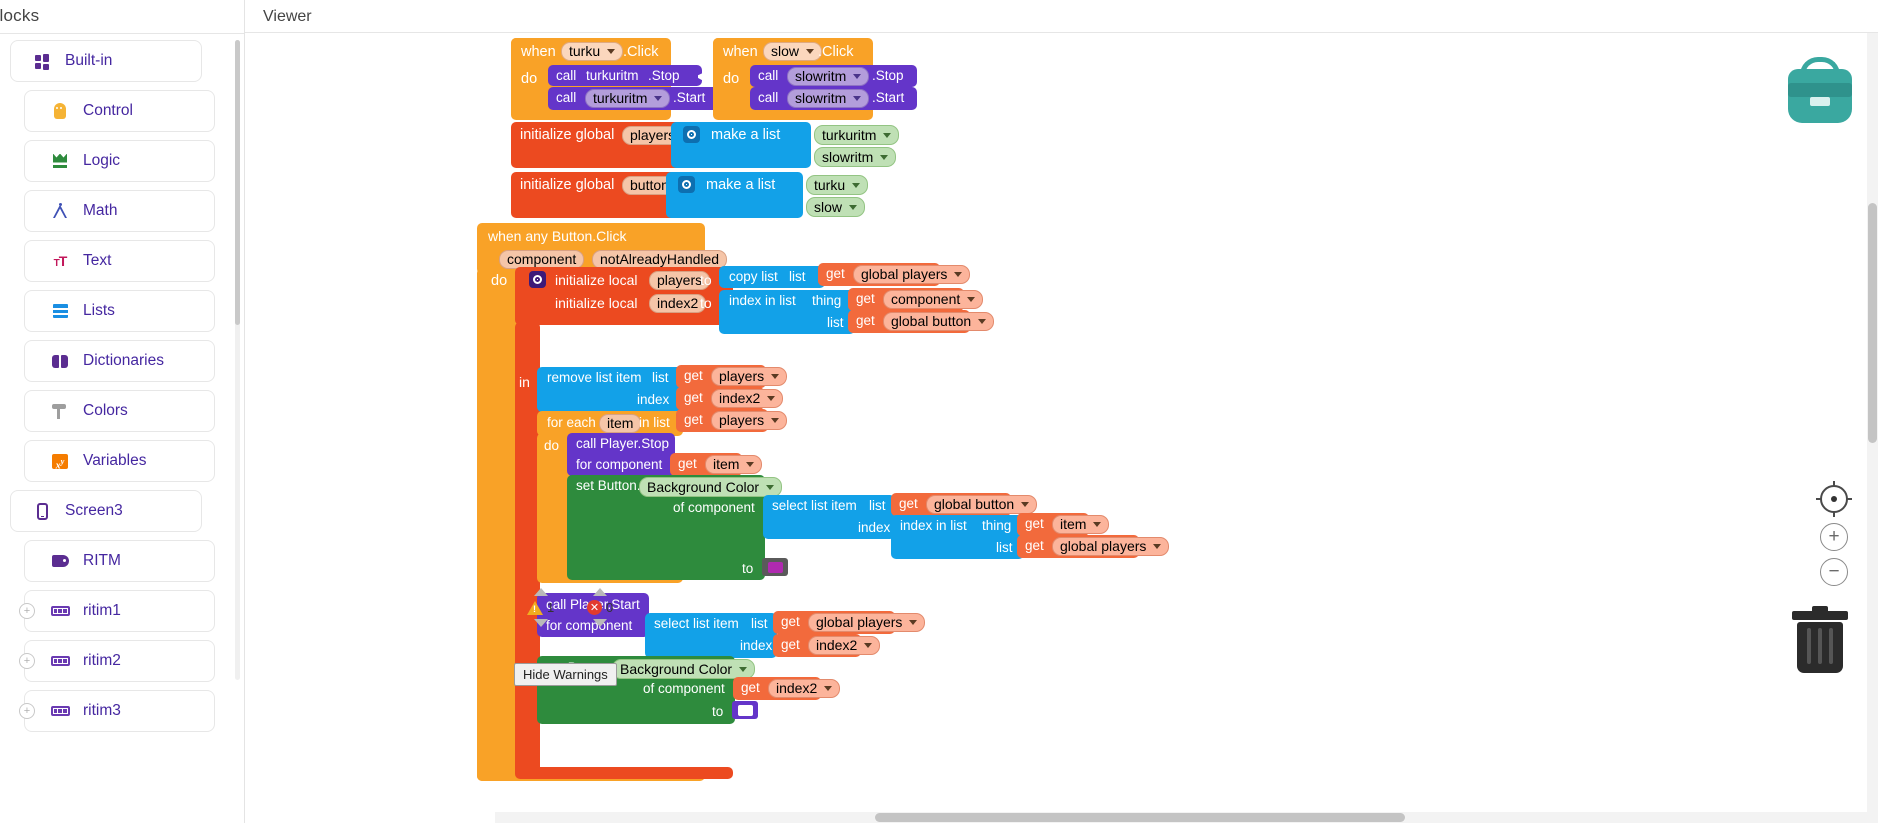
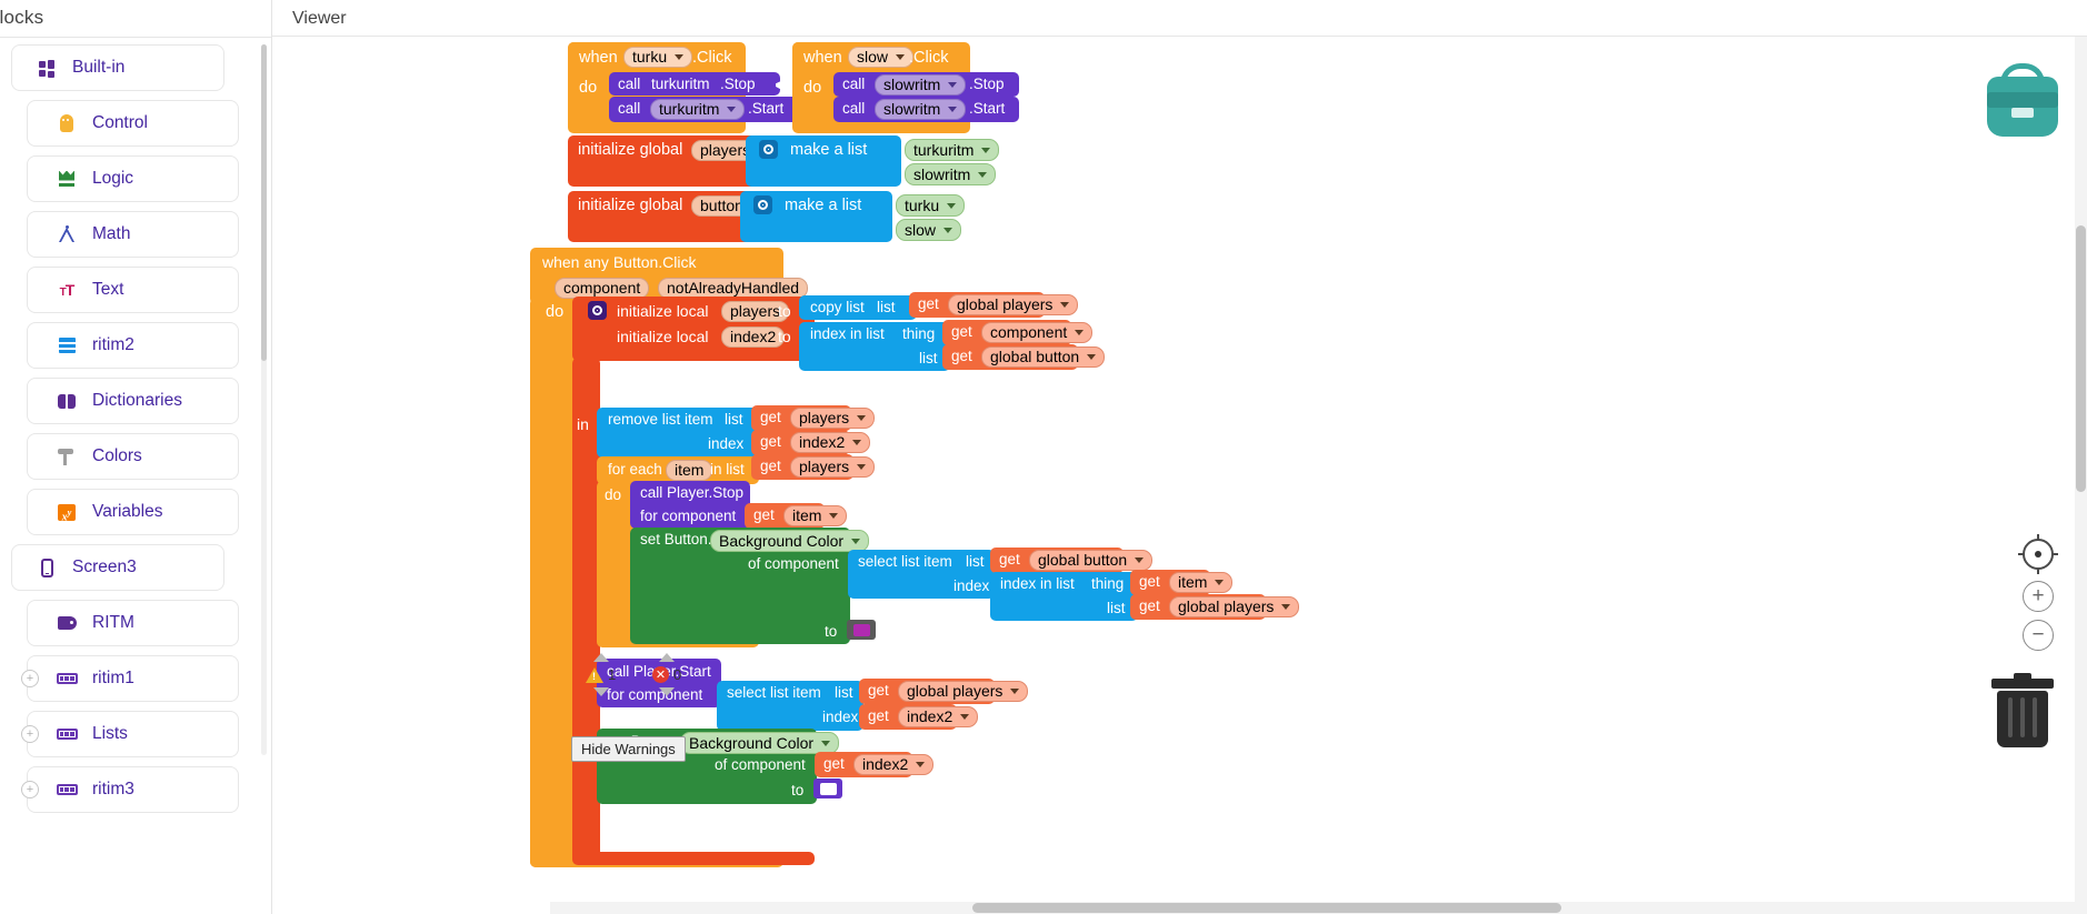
  locks
  Built-in
  Control
  Logic
  Math
  TT
  Text
- Lists
+ ritim2
  Dictionaries
  Colors
  xy
  Variables
  Screen3
  RITM
  +
  ritim1
  +
- ritim2
+ Lists
  +
  ritim3
  Viewer
  when
  turku
  .Click
  do
  call
  turkuritm
  .Stop
  call
  turkuritm
  .Start
  when
  slow
  .Click
  do
  call
  slowritm
  .Stop
  call
  slowritm
  .Start
  initialize global
  player
  make a list
  turkuritm
  slowritm
  initialize global
  butto
  make a list
  turku
  slow
  when any Button.Click
  component
  notAlreadyHandled
  do
  initialize local
  players
  to
  initialize local
  index2
  to
  copy list
  list
  get
  global players
  index in list
  thing
  list
  get
  component
  get
  global button
  in
  remove list item
  list
  index
  get
  players
  get
  index2
  for each
  item
  in list
  do
  get
  players
  call Player.Stop
  for component
  get
  item
  set Button
  Background Color
  of component
  to
  select list item
  list
  index
  get
  global button
  index in list
  thing
  list
  get
  item
  get
  global players
  call Plar.Start
  for component
  select list item
  list
  index
  get
  global players
  get
  index2
  Background Color
  of component
  to
  get
  index2
  1
  ✕
  0
  Hide Warnings
  +
  −
